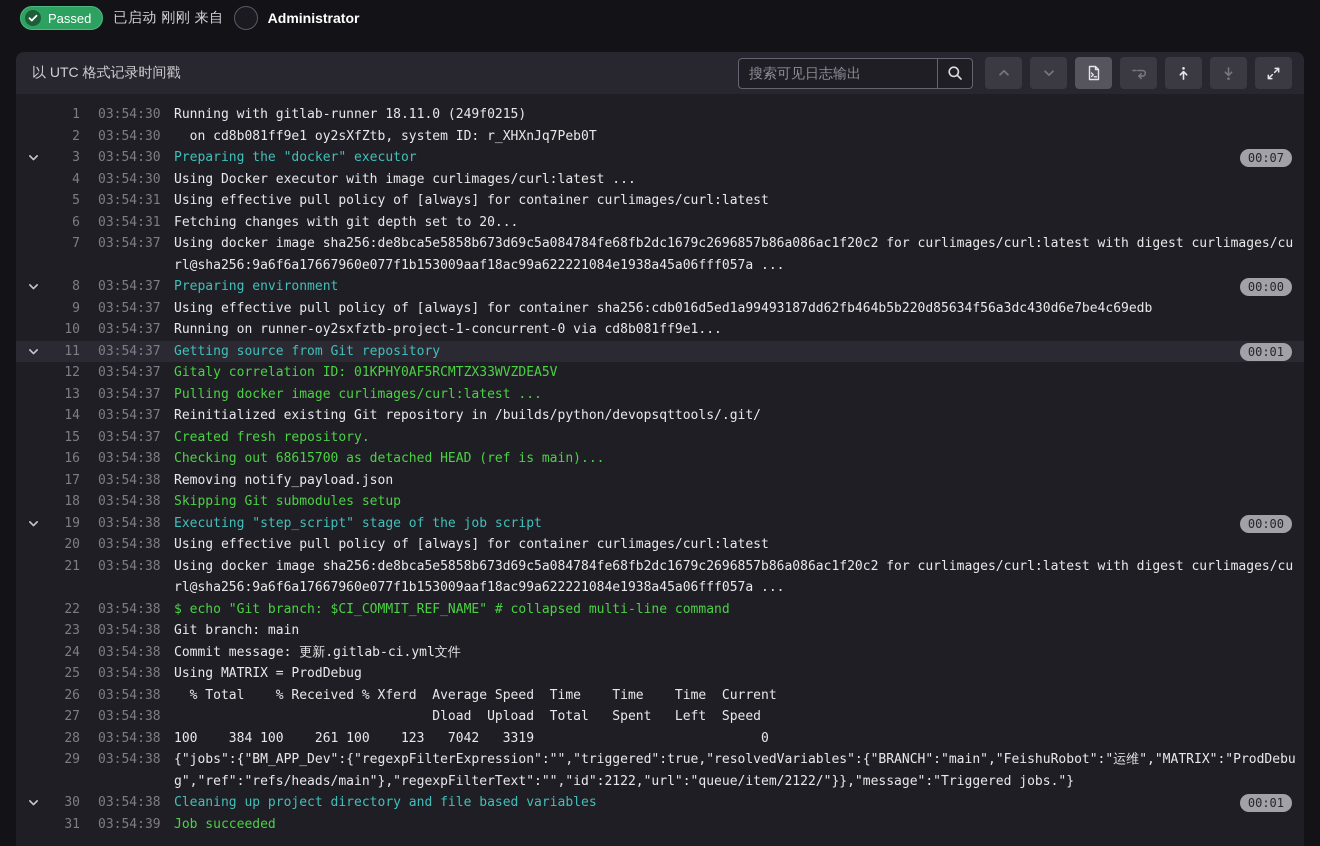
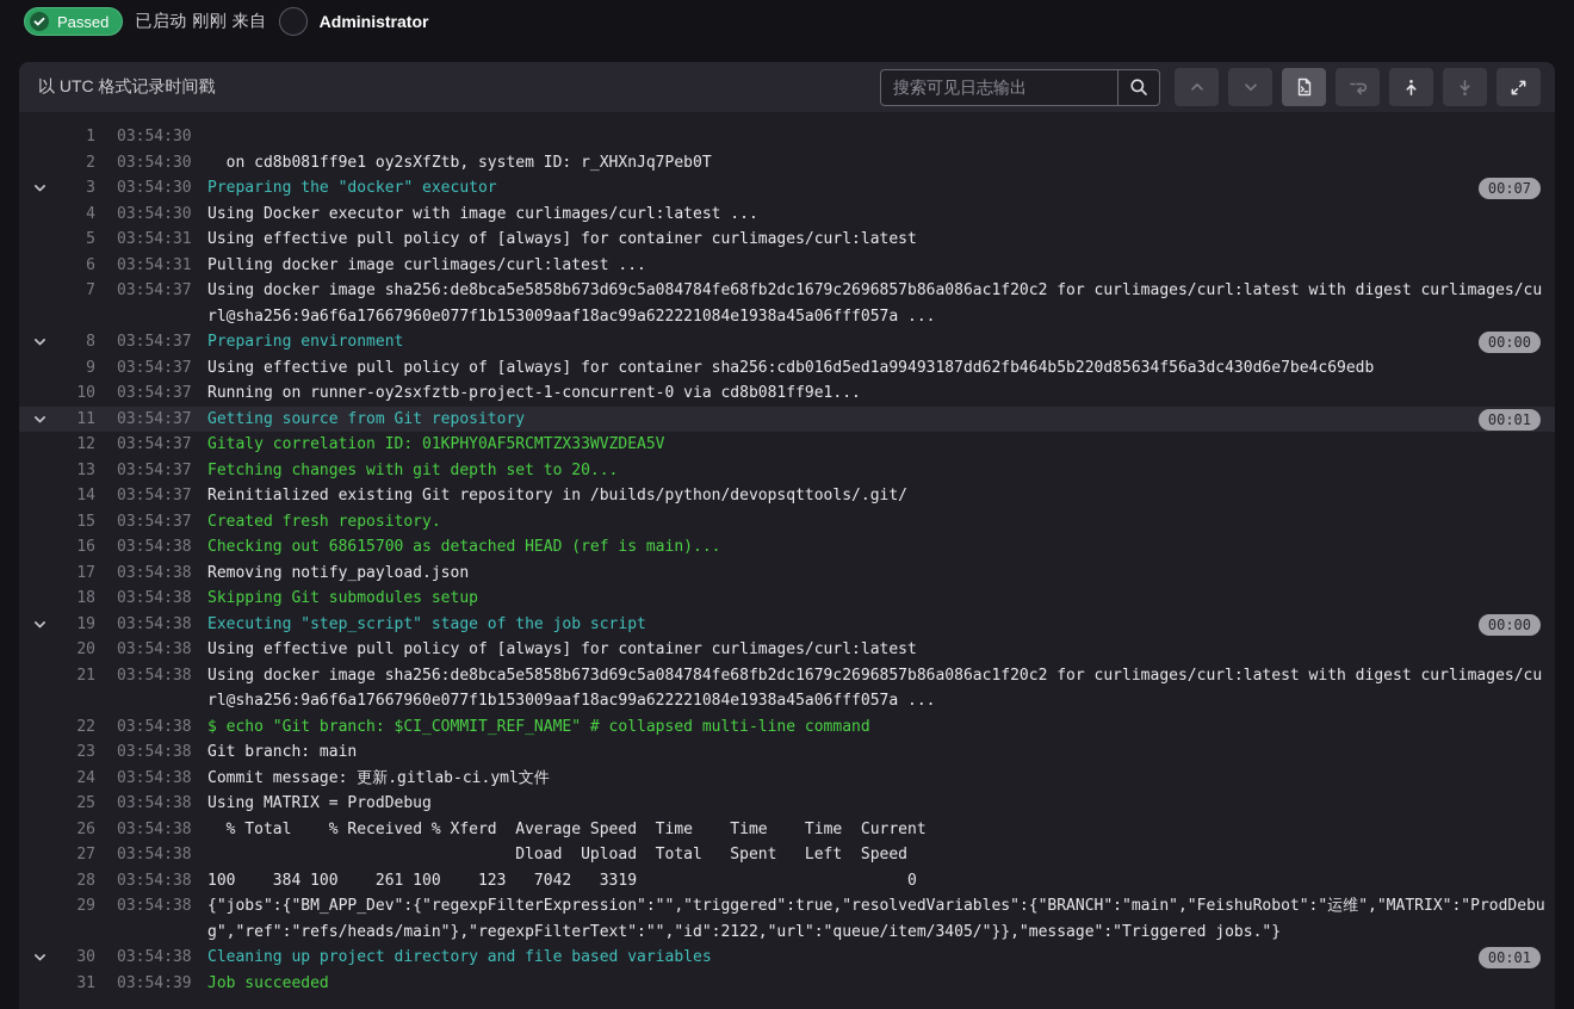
  Passed
  已启动 刚刚 来自
  Administrator
  以 UTC 格式记录时间戳
  搜索可见日志输出
  1
  03:54:30
- Running with gitlab-runner 18.11.0 (249f0215)
  2
  03:54:30
  on cd8b081ff9e1 oy2sXfZtb, system ID: r_XHXnJq7Peb0T
  3
  03:54:30
  Preparing the "docker" executor
  00:07
  4
  03:54:30
  Using Docker executor with image curlimages/curl:latest ...
  5
  03:54:31
  Using effective pull policy of [always] for container curlimages/curl:latest
  6
  03:54:31
- Fetching changes with git depth set to 20...
+ Pulling docker image curlimages/curl:latest ...
  7
  03:54:37
  Using docker image sha256:de8bca5e5858b673d69c5a084784fe68fb2dc1679c2696857b86a086ac1f20c2 for curlimages/curl:latest with digest curlimages/curl@sha256:9a6f6a17667960e077f1b153009aaf18ac99a622221084e1938a45a06fff057a ...
  8
  03:54:37
  Preparing environment
  00:00
  9
  03:54:37
  Using effective pull policy of [always] for container sha256:cdb016d5ed1a99493187dd62fb464b5b220d85634f56a3dc430d6e7be4c69edb
  10
  03:54:37
  Running on runner-oy2sxfztb-project-1-concurrent-0 via cd8b081ff9e1...
  11
  03:54:37
  Getting source from Git repository
  00:01
  12
  03:54:37
  Gitaly correlation ID: 01KPHY0AF5RCMTZX33WVZDEA5V
  13
  03:54:37
- Pulling docker image curlimages/curl:latest ...
+ Fetching changes with git depth set to 20...
  14
  03:54:37
  Reinitialized existing Git repository in /builds/python/devopsqttools/.git/
  15
  03:54:37
  Created fresh repository.
  16
  03:54:38
  Checking out 68615700 as detached HEAD (ref is main)...
  17
  03:54:38
  Removing notify_payload.json
  18
  03:54:38
  Skipping Git submodules setup
  19
  03:54:38
  Executing "step_script" stage of the job script
  00:00
  20
  03:54:38
  Using effective pull policy of [always] for container curlimages/curl:latest
  21
  03:54:38
  Using docker image sha256:de8bca5e5858b673d69c5a084784fe68fb2dc1679c2696857b86a086ac1f20c2 for curlimages/curl:latest with digest curlimages/curl@sha256:9a6f6a17667960e077f1b153009aaf18ac99a622221084e1938a45a06fff057a ...
  22
  03:54:38
  $ echo "Git branch: $CI_COMMIT_REF_NAME" # collapsed multi-line command
  23
  03:54:38
  Git branch: main
  24
  03:54:38
  Commit message: 更新.gitlab-ci.yml文件
  25
  03:54:38
  Using MATRIX = ProdDebug
  26
  03:54:38
  % Total % Received % Xferd Average Speed Time Time Time Current
  27
  03:54:38
  Dload Upload Total Spent Left Speed
  28
  03:54:38
  100 384 100 261 100 123 7042 3319 0
  29
  03:54:38
- {"jobs":{"BM_APP_Dev":{"regexpFilterExpression":"","triggered":true,"resolvedVariables":{"BRANCH":"main","FeishuRobot":"运维","MATRIX":"ProdDebug","ref":"refs/heads/main"},"regexpFilterText":"","id":2122,"url":"queue/item/2122/"}},"message":"Triggered jobs."}
+ {"jobs":{"BM_APP_Dev":{"regexpFilterExpression":"","triggered":true,"resolvedVariables":{"BRANCH":"main","FeishuRobot":"运维","MATRIX":"ProdDebug","ref":"refs/heads/main"},"regexpFilterText":"","id":2122,"url":"queue/item/3405/"}},"message":"Triggered jobs."}
  30
  03:54:38
  Cleaning up project directory and file based variables
  00:01
  31
  03:54:39
  Job succeeded
